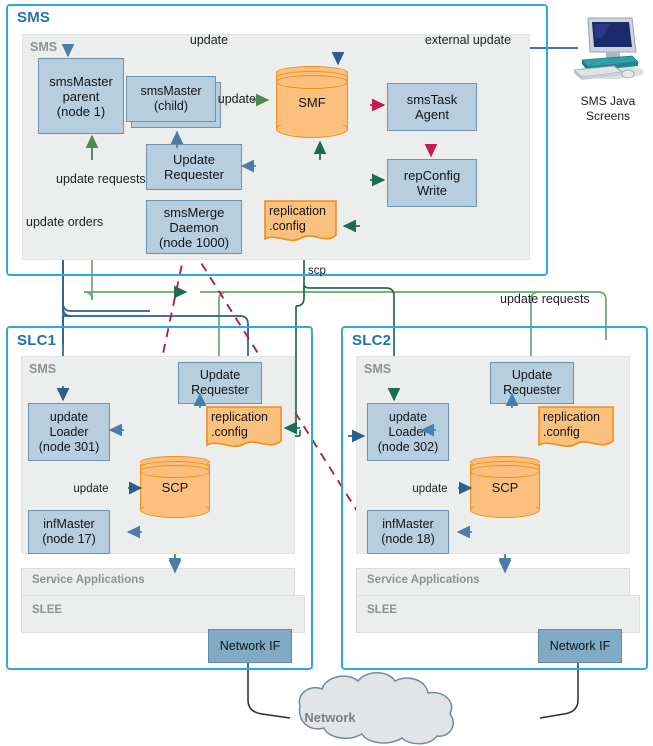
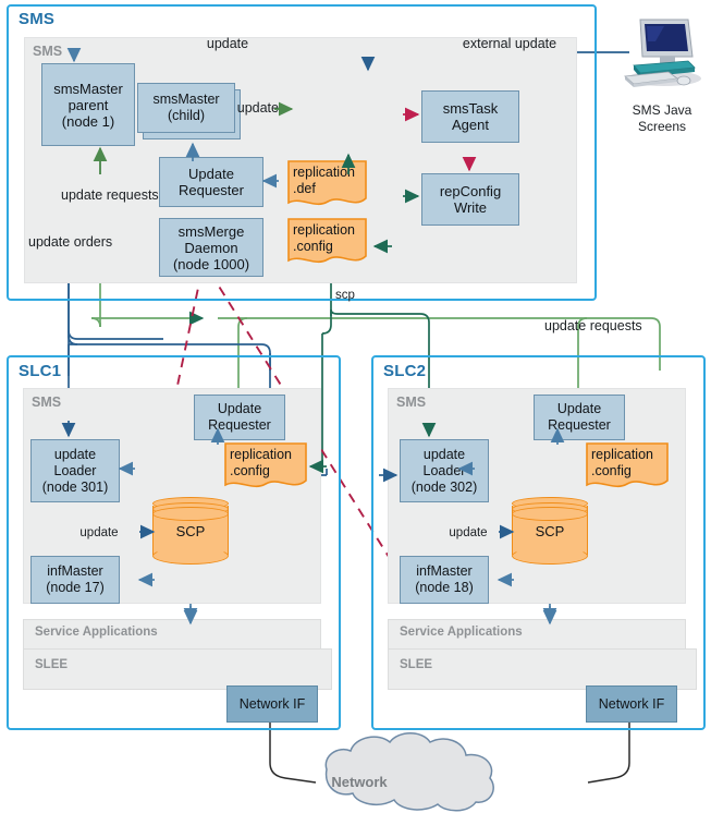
  SMS
  SMS
  smsMaster
  (child)
  smsMaster
  parent
  (node 1)
  Update
  Requester
  smsMerge
  Daemon
  (node 1000)
- SMF
  smsTask
  Agent
  repConfig
  Write
+ replication .def
  replication .config
  update
  updates
  external update
  update requests
  update orders
  scp
  SMS Java
  Screens
  update requests
  SLC1
  SMS
  Update
  Requester
  update
  Loader
  (node 301)
  replication .config
  SCP
  infMaster
  (node 17)
  update
  Service Applications
  SLEE
  Network IF
  SLC2
  SMS
  Update
  Requester
  update
  Loader
  (node 302)
  replication .config
  SCP
  infMaster
  (node 18)
  update
  Service Applications
  SLEE
  Network IF
  Network
